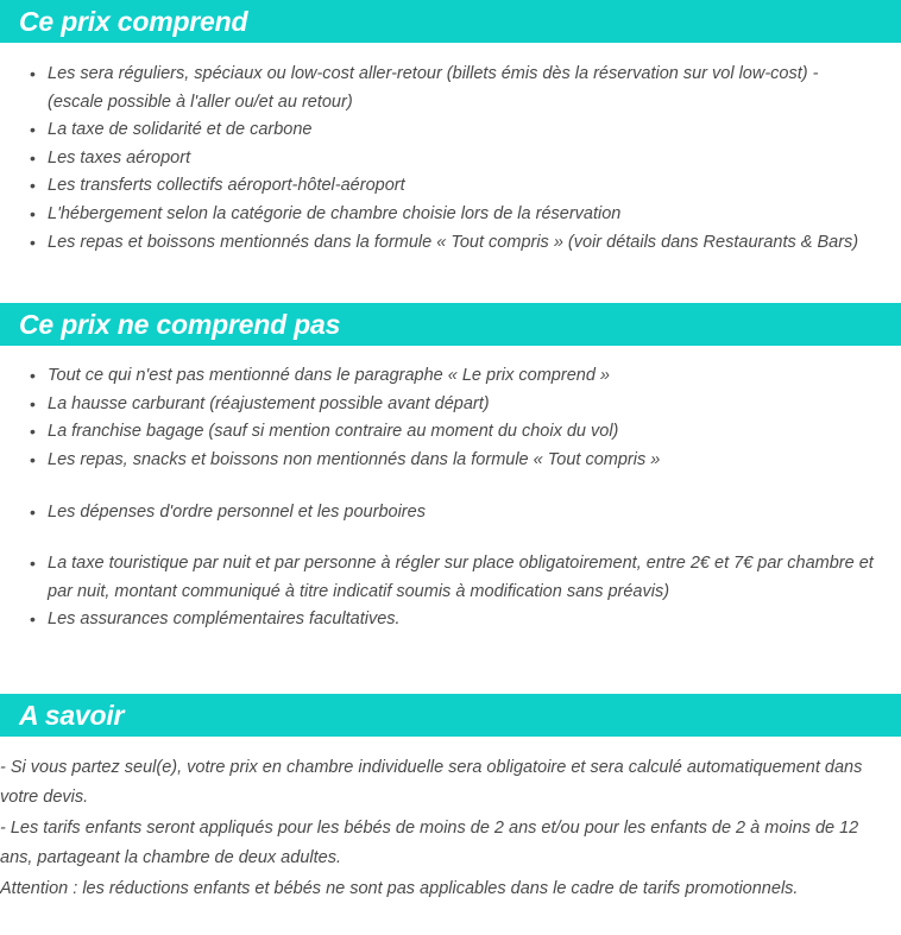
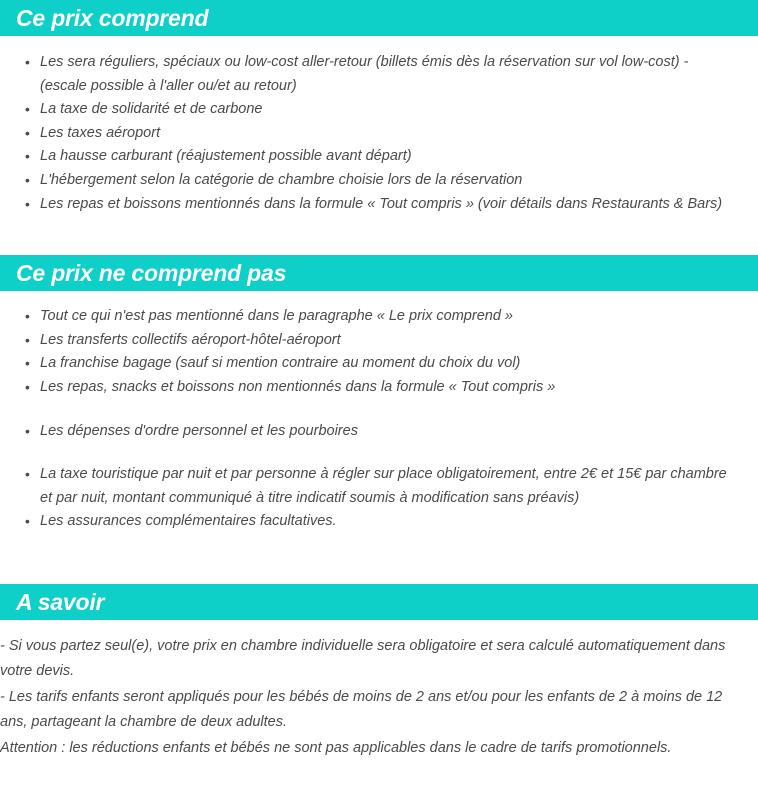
  Ce prix comprend
  Les sera réguliers, spéciaux ou low-cost aller-retour (billets émis dès la réservation sur vol low-cost) - (escale possible à l'aller ou/et au retour)
  La taxe de solidarité et de carbone
  Les taxes aéroport
- Les transferts collectifs aéroport-hôtel-aéroport
+ La hausse carburant (réajustement possible avant départ)
  L'hébergement selon la catégorie de chambre choisie lors de la réservation
  Les repas et boissons mentionnés dans la formule « Tout compris » (voir détails dans Restaurants & Bars)
  Ce prix ne comprend pas
  Tout ce qui n'est pas mentionné dans le paragraphe « Le prix comprend »
- La hausse carburant (réajustement possible avant départ)
+ Les transferts collectifs aéroport-hôtel-aéroport
  La franchise bagage (sauf si mention contraire au moment du choix du vol)
  Les repas, snacks et boissons non mentionnés dans la formule « Tout compris »
  Les dépenses d'ordre personnel et les pourboires
- La taxe touristique par nuit et par personne à régler sur place obligatoirement, entre 2€ et 7€ par chambre et par nuit, montant communiqué à titre indicatif soumis à modification sans préavis)
+ La taxe touristique par nuit et par personne à régler sur place obligatoirement, entre 2€ et 15€ par chambre et par nuit, montant communiqué à titre indicatif soumis à modification sans préavis)
  Les assurances complémentaires facultatives.
  A savoir
  - Si vous partez seul(e), votre prix en chambre individuelle sera obligatoire et sera calculé automatiquement dans votre devis.
  - Les tarifs enfants seront appliqués pour les bébés de moins de 2 ans et/ou pour les enfants de 2 à moins de 12 ans, partageant la chambre de deux adultes.
  Attention : les réductions enfants et bébés ne sont pas applicables dans le cadre de tarifs promotionnels.
